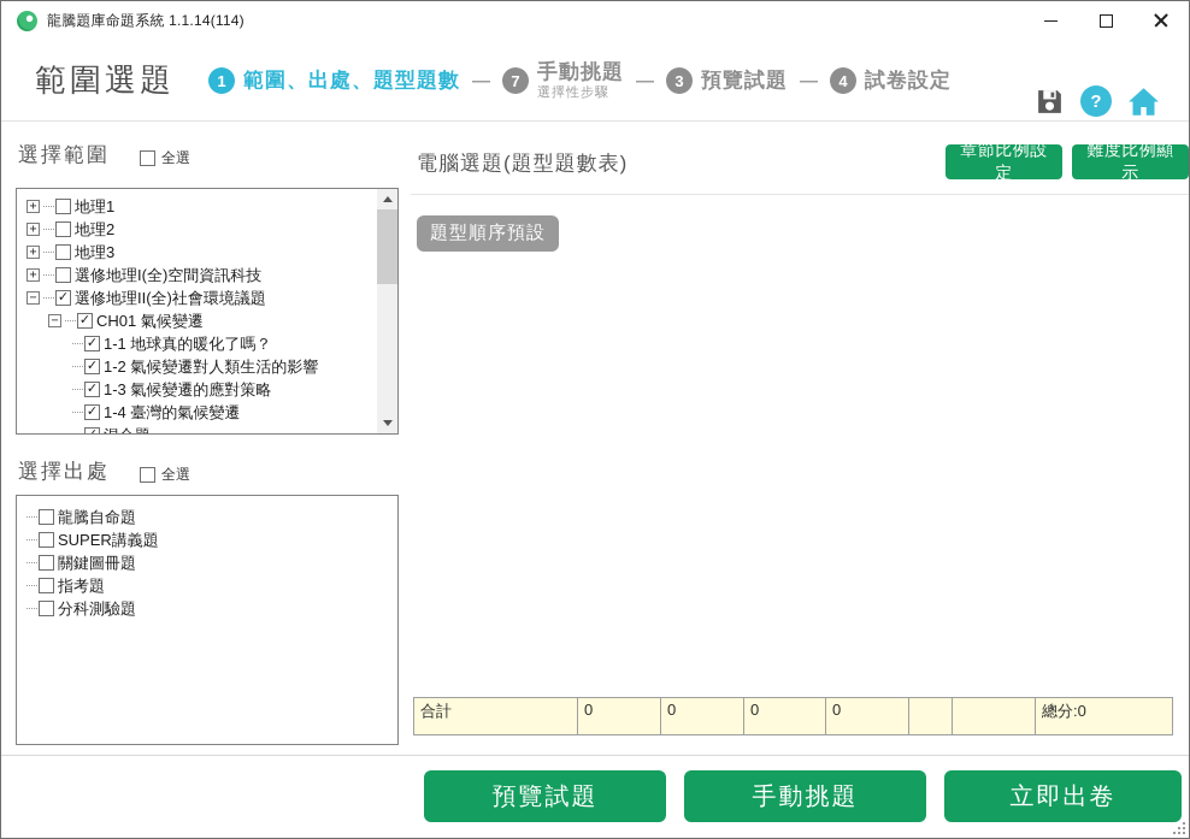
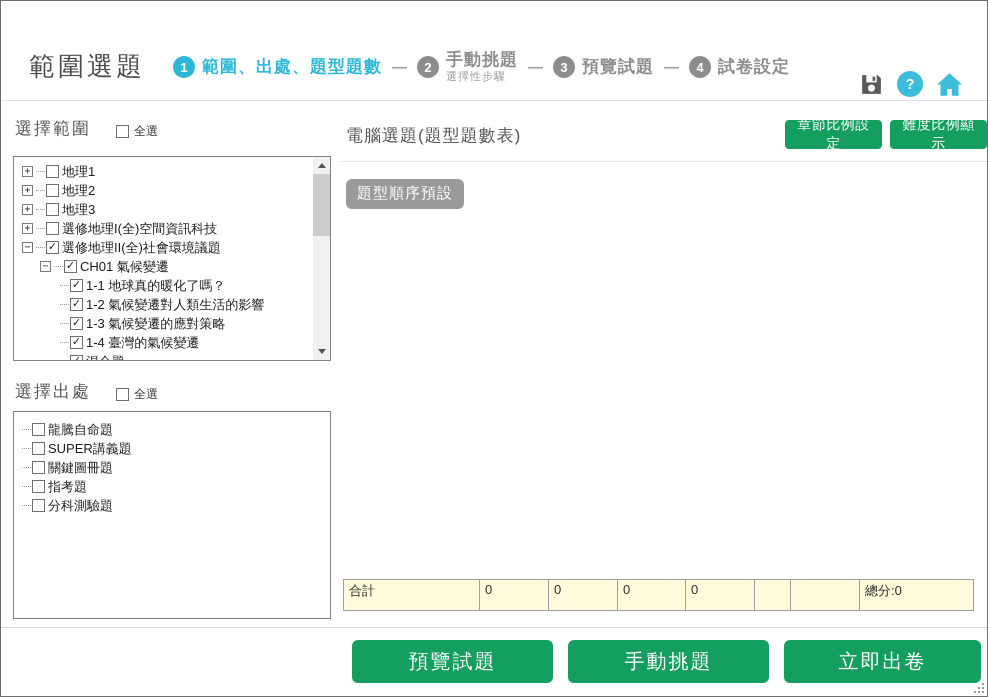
- 龍騰題庫命題系統 1.1.14(114)
  範圍選題
  1
  範圍、出處、題型題數
  —
- 7
+ 2
  手動挑題
  選擇性步驟
  —
  3
  預覽試題
  —
  4
  試卷設定
  ?
  選擇範圍
  全選
  +
  地理1
  +
  地理2
  +
  地理3
  +
  選修地理I(全)空間資訊科技
  −
  ✓
  選修地理II(全)社會環境議題
  −
  ✓
  CH01 氣候變遷
  ✓
  1-1 地球真的暖化了嗎？
  ✓
  1-2 氣候變遷對人類生活的影響
  ✓
  1-3 氣候變遷的應對策略
  ✓
  1-4 臺灣的氣候變遷
  選擇出處
  全選
  龍騰自命題
  SUPER講義題
  關鍵圖冊題
  指考題
  分科測驗題
  電腦選題(題型題數表)
  章節比例設定
  難度比例顯示
  題型順序預設
  合計	0	0	0	0			總分:0
  預覽試題
  手動挑題
  立即出卷
